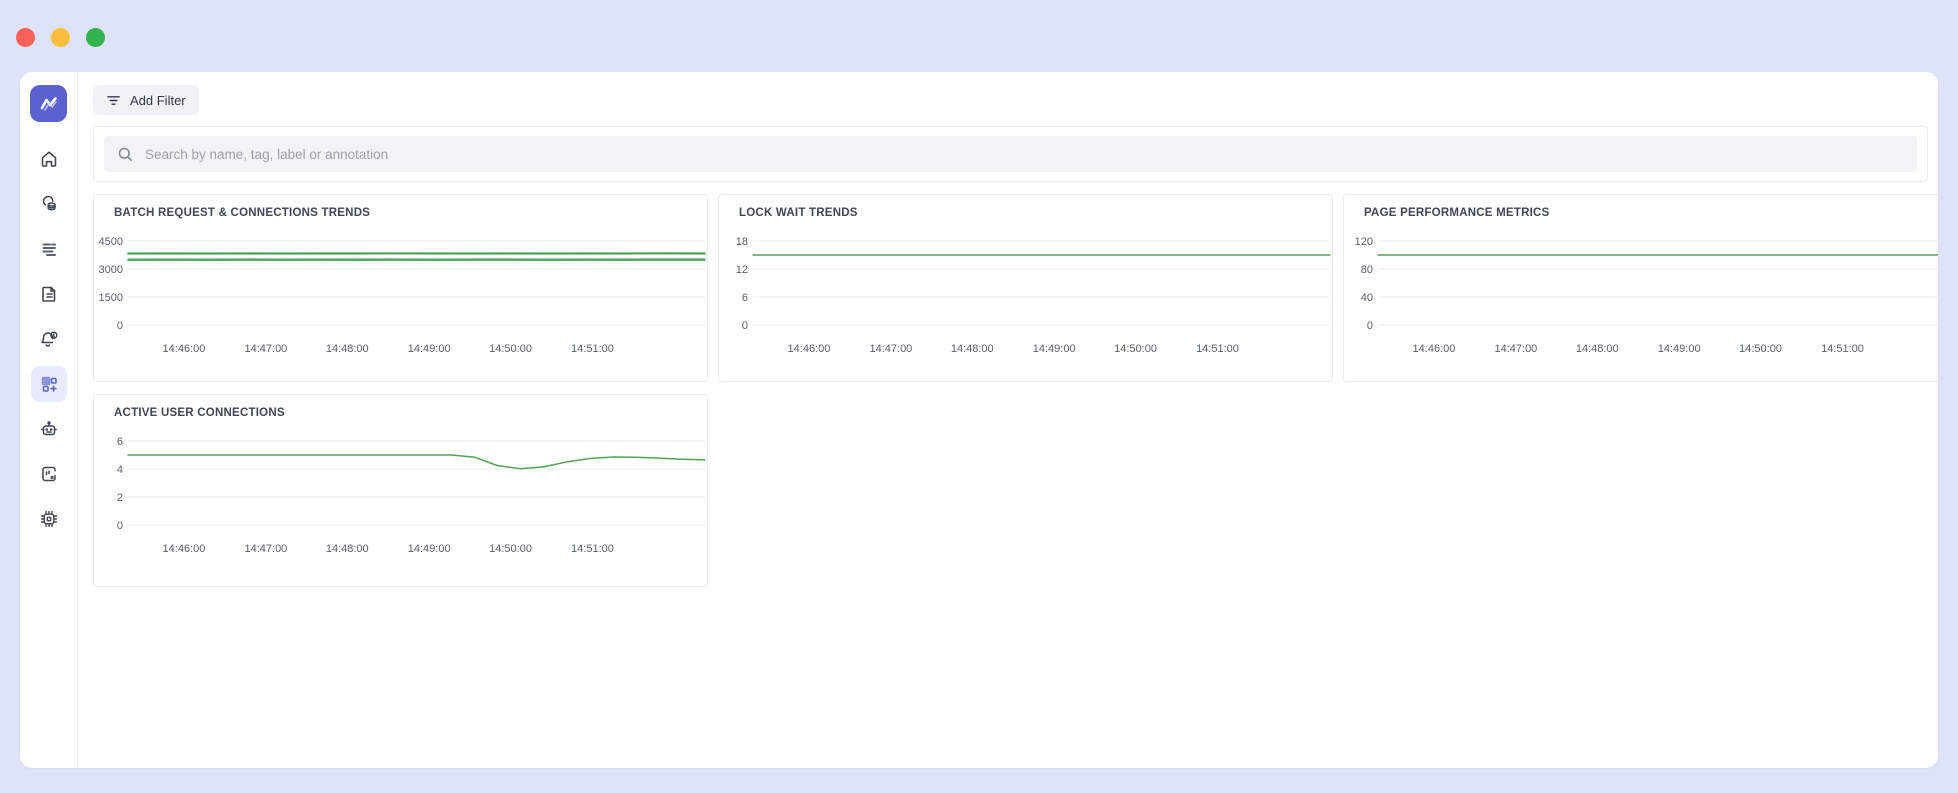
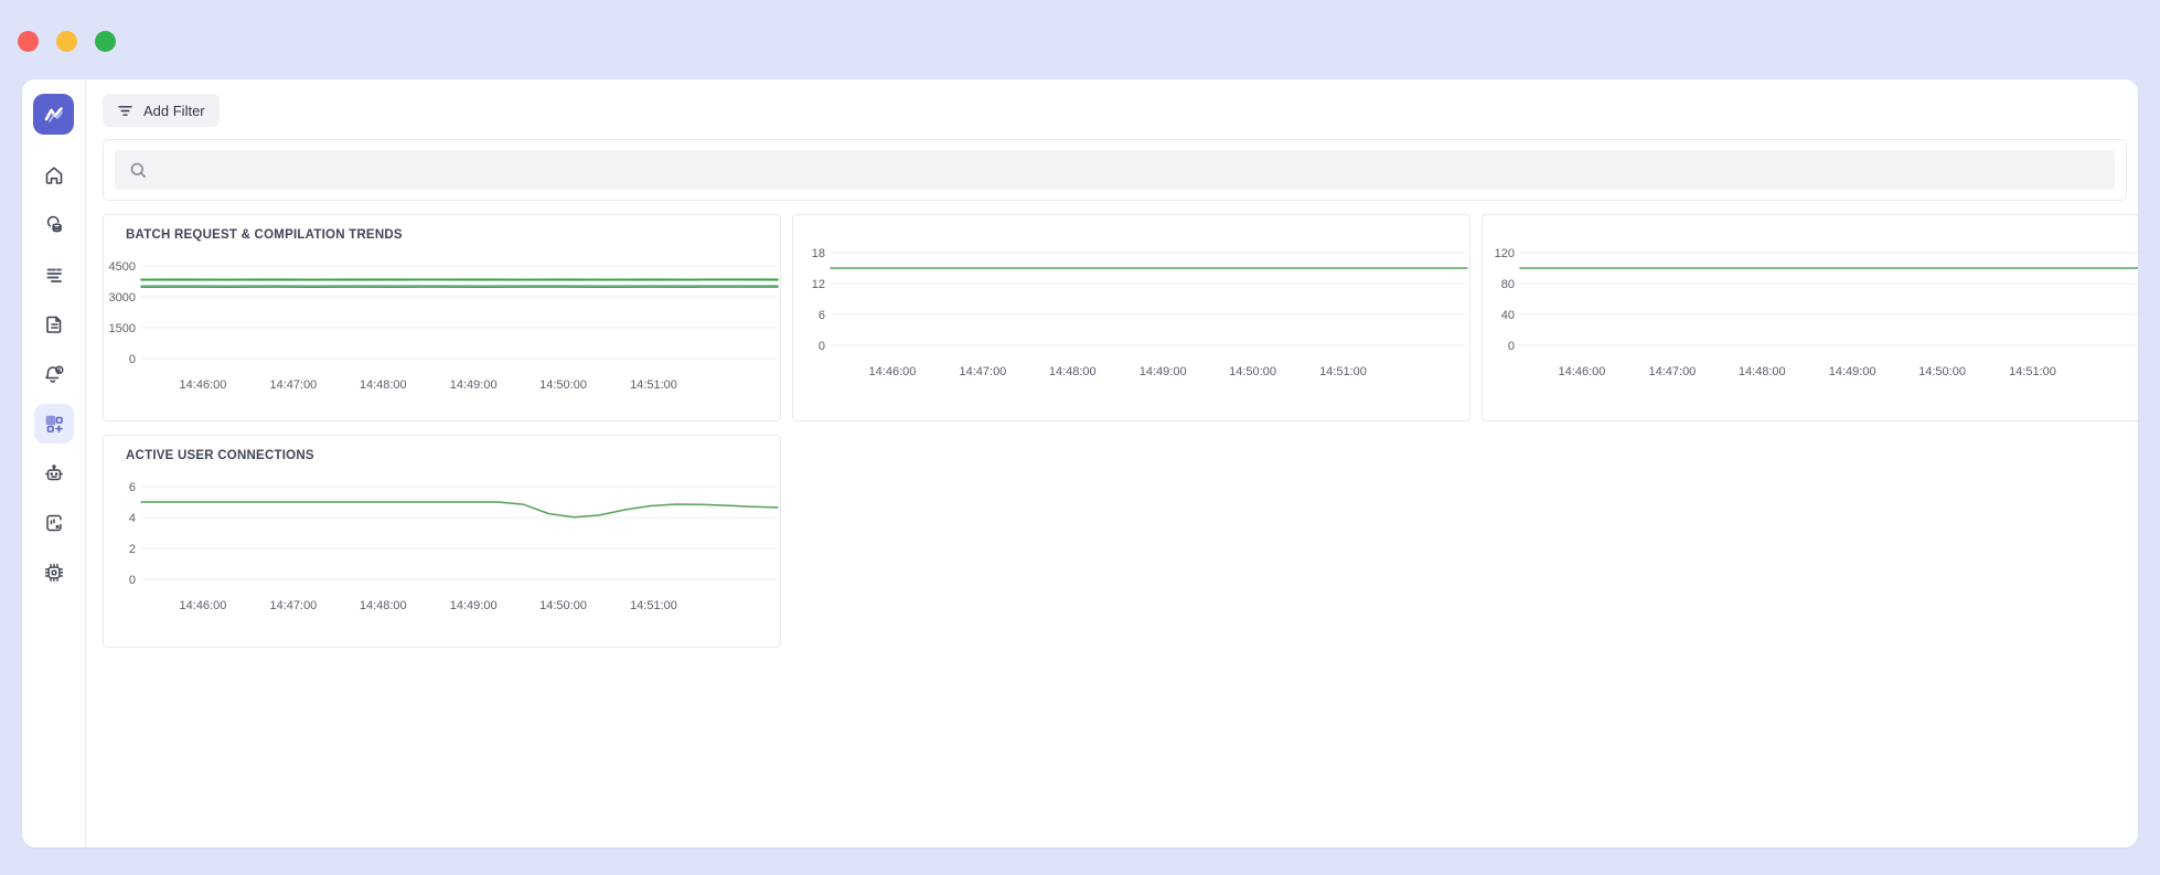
  Add Filter
- Search by name, tag, label or annotation
- BATCH REQUEST & CONNECTIONS TRENDS
+ BATCH REQUEST & COMPILATION TRENDS
  4500
  3000
  1500
  0
  14:46:00
  14:47:00
  14:48:00
  14:49:00
  14:50:00
  14:51:00
- LOCK WAIT TRENDS
  18
  12
  6
  0
  14:46:00
  14:47:00
  14:48:00
  14:49:00
  14:50:00
  14:51:00
- PAGE PERFORMANCE METRICS
  120
  80
  40
  0
  14:46:00
  14:47:00
  14:48:00
  14:49:00
  14:50:00
  14:51:00
  ACTIVE USER CONNECTIONS
  6
  4
  2
  0
  14:46:00
  14:47:00
  14:48:00
  14:49:00
  14:50:00
  14:51:00
